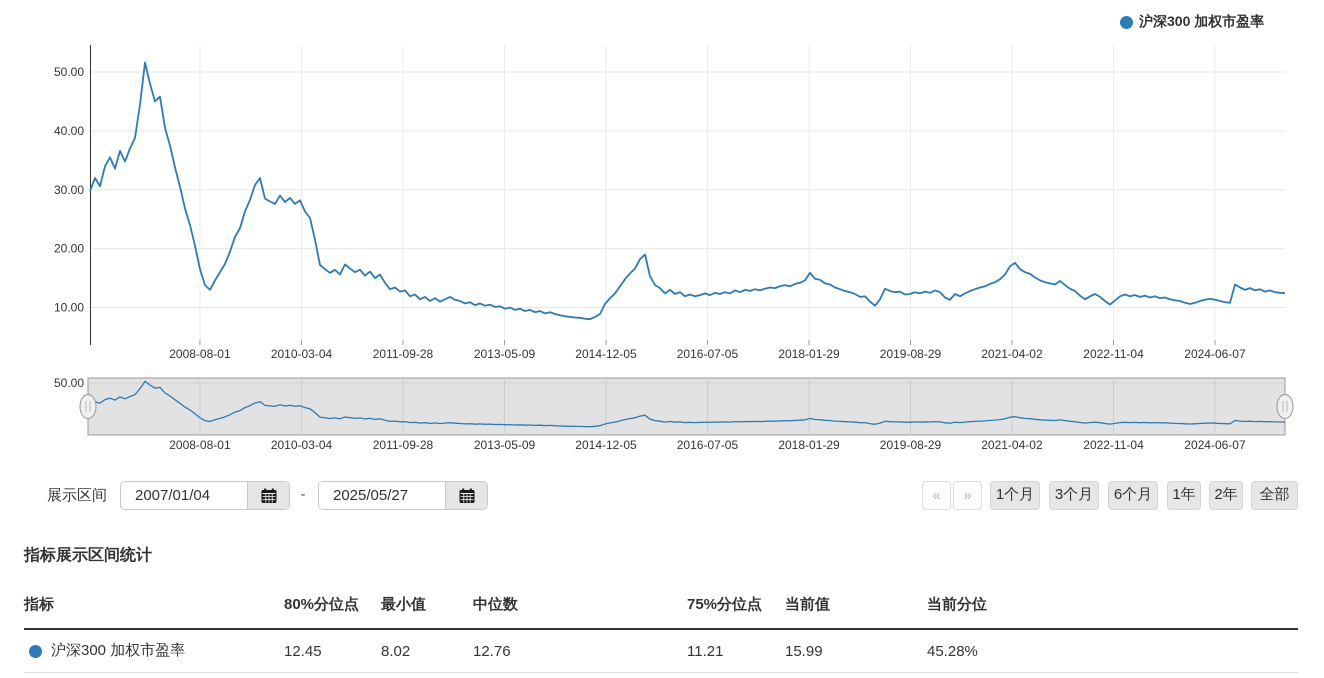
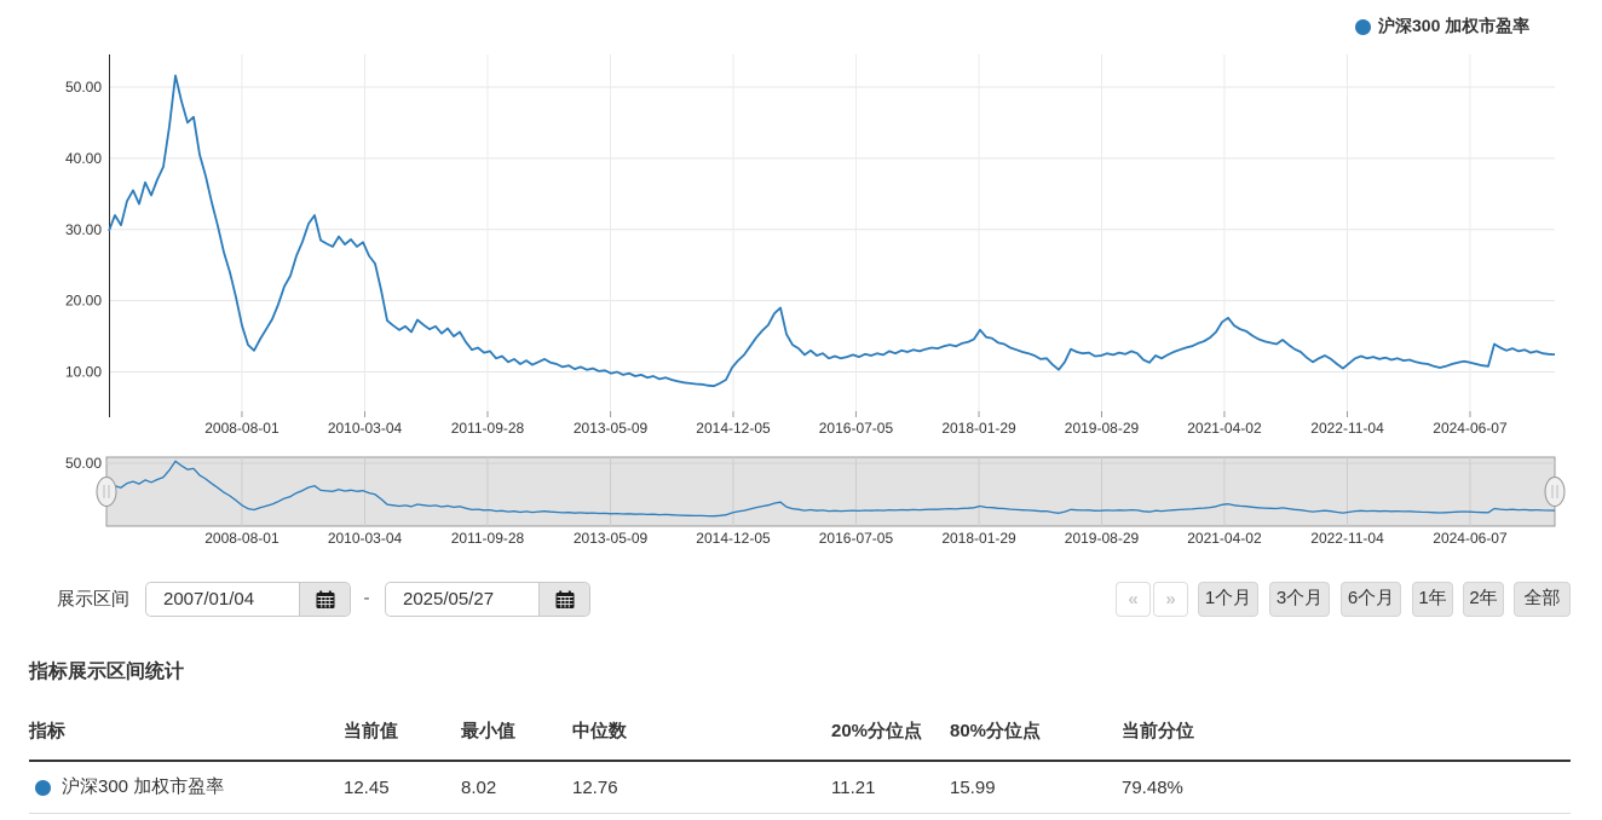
  10.00
  20.00
  30.00
  40.00
  50.00
  2008-08-01
  2010-03-04
  2011-09-28
  2013-05-09
  2014-12-05
  2016-07-05
  2018-01-29
  2019-08-29
  2021-04-02
  2022-11-04
  2024-06-07
  2008-08-01
  2010-03-04
  2011-09-28
  2013-05-09
  2014-12-05
  2016-07-05
  2018-01-29
  2019-08-29
  2021-04-02
  2022-11-04
  2024-06-07
  50.00
  沪深300 加权市盈率
  展示区间
  2007/01/04
  -
  2025/05/27
  «
  »
  1个月
  3个月
  6个月
  1年
  2年
  全部
  指标展示区间统计
  指标
- 80%分位点
+ 当前值
  最小值
  中位数
- 75%分位点
+ 20%分位点
- 当前值
+ 80%分位点
  当前分位
  沪深300 加权市盈率
  12.45
  8.02
  12.76
  11.21
  15.99
- 45.28%
+ 79.48%
